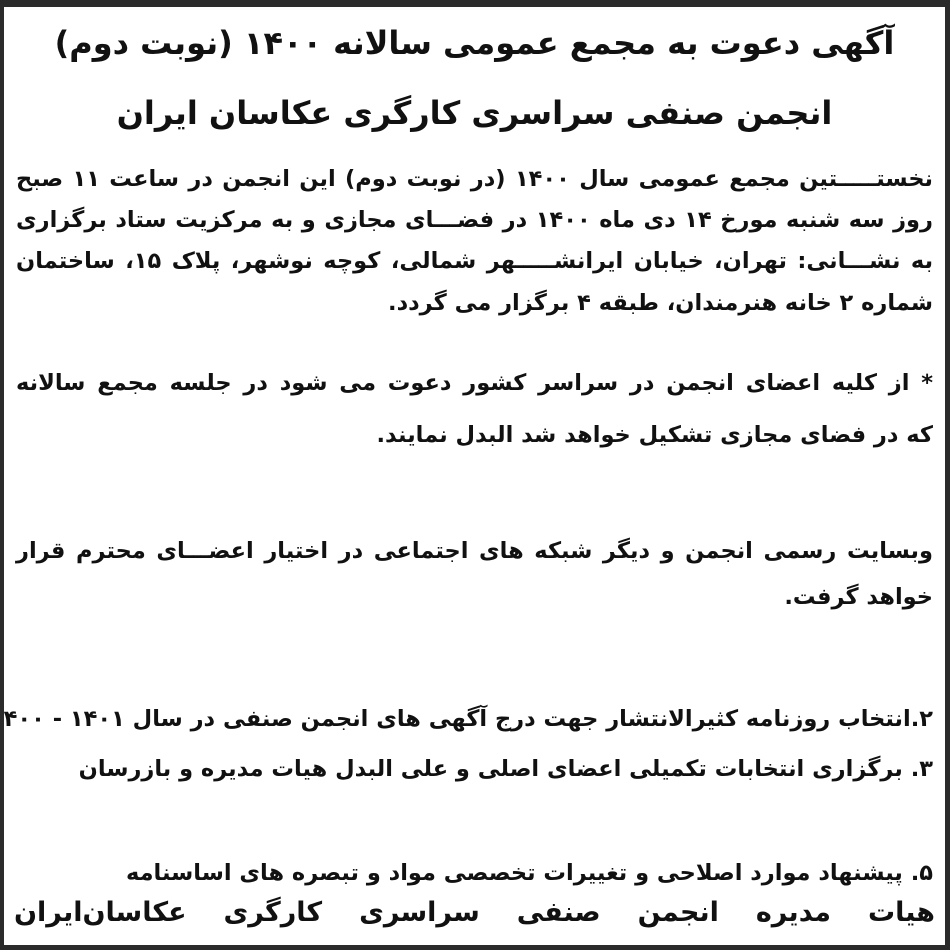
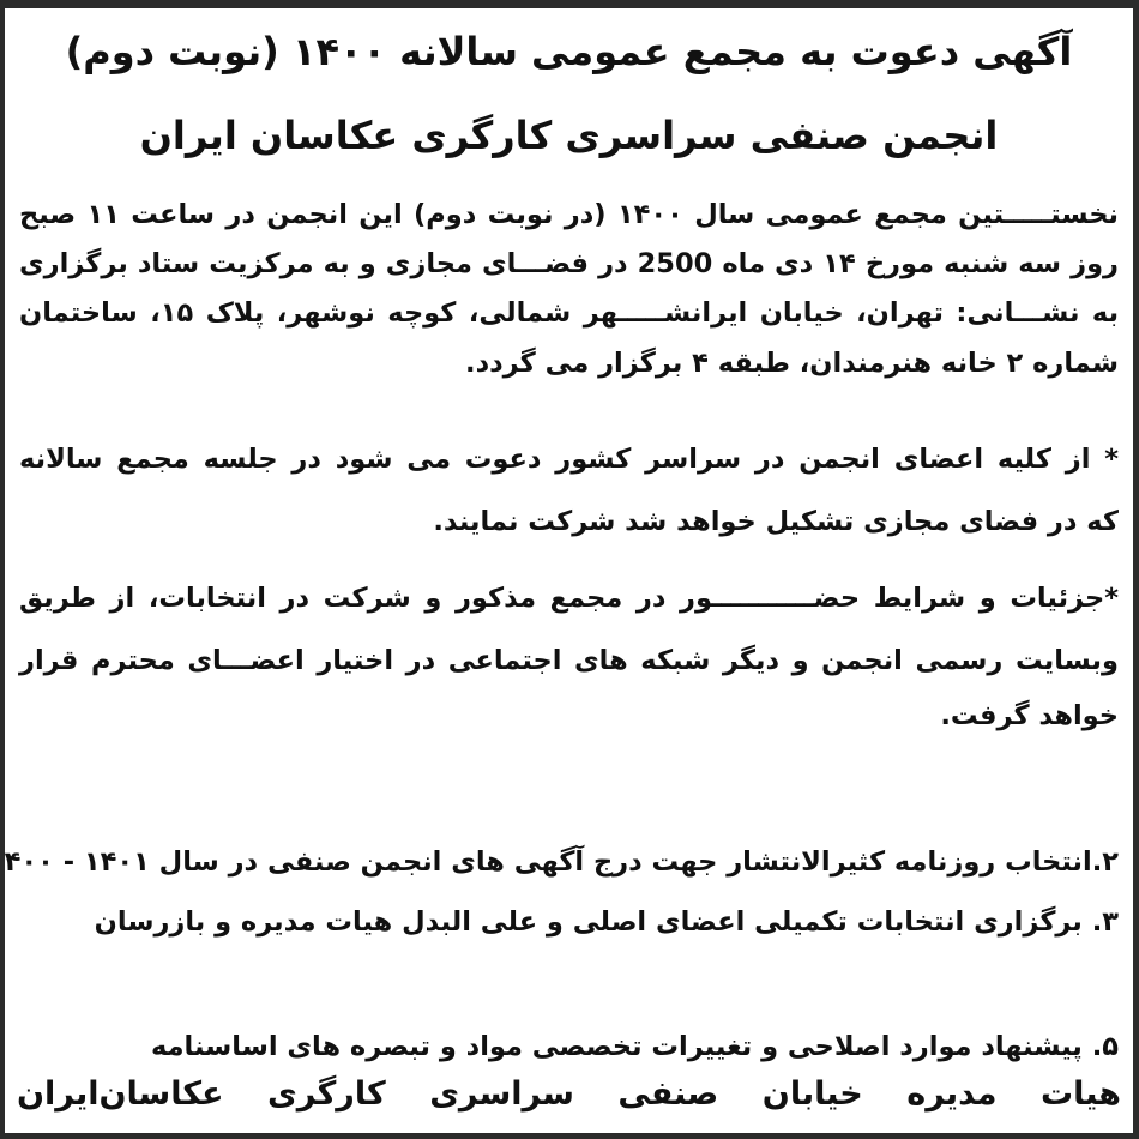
  آگهی دعوت به مجمع عمومی سالانه ۱۴۰۰ (نوبت دوم)
  انجمن صنفی سراسری کارگری عکاسان ایران
  نخستـــــتین مجمع عمومی سال ۱۴۰۰ (در نوبت دوم) این انجمن در ساعت ۱۱ صبح
- روز سه شنبه مورخ ۱۴ دی ماه ۱۴۰۰ در فضـــای مجازی و به مرکزیت ستاد برگزاری
+ روز سه شنبه مورخ ۱۴ دی ماه 2500 در فضـــای مجازی و به مرکزیت ستاد برگزاری
  به نشـــانی: تهران، خیابان ایرانشـــــهر شمالی، کوچه نوشهر، پلاک ۱۵، ساختمان
  شماره ۲ خانه هنرمندان، طبقه ۴ برگزار می گردد.
  * از کلیه اعضای انجمن در سراسر کشور دعوت می شود در جلسه مجمع سالانه
- که در فضای مجازی تشکیل خواهد شد البدل نمایند.
+ که در فضای مجازی تشکیل خواهد شد شرکت نمایند.
+ *جزئیات و شرایط حضـــــــــــور در مجمع مذکور و شرکت در انتخابات، از طریق
  وبسایت رسمی انجمن و دیگر شبکه های اجتماعی در اختیار اعضـــای محترم قرار
  خواهد گرفت.
  ۲.انتخاب روزنامه کثیرالانتشار جهت درج آگهی های انجمن صنفی در سال ۱۴۰۱ - ۴۰۰
  ۳. برگزاری انتخابات تکمیلی اعضای اصلی و علی البدل هیات مدیره و بازرسان
  ۵. پیشنهاد موارد اصلاحی و تغییرات تخصصی مواد و تبصره های اساسنامه
- هیات مدیره انجمن صنفی سراسری کارگری عکاسان‌ایران
+ هیات مدیره خیابان صنفی سراسری کارگری عکاسان‌ایران
